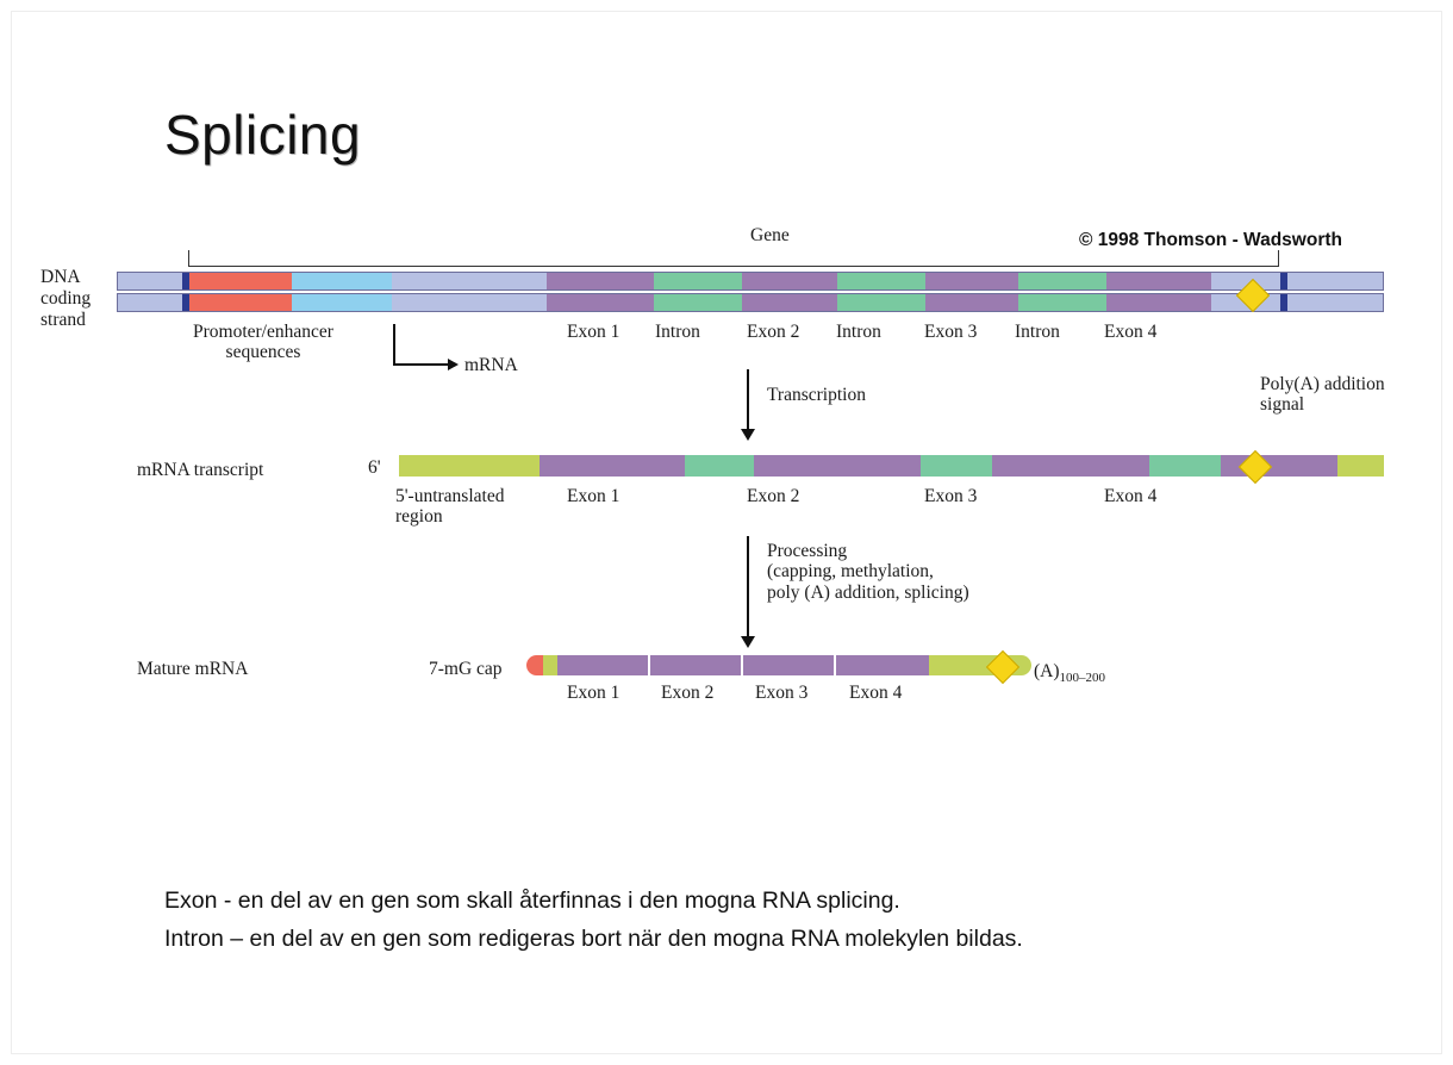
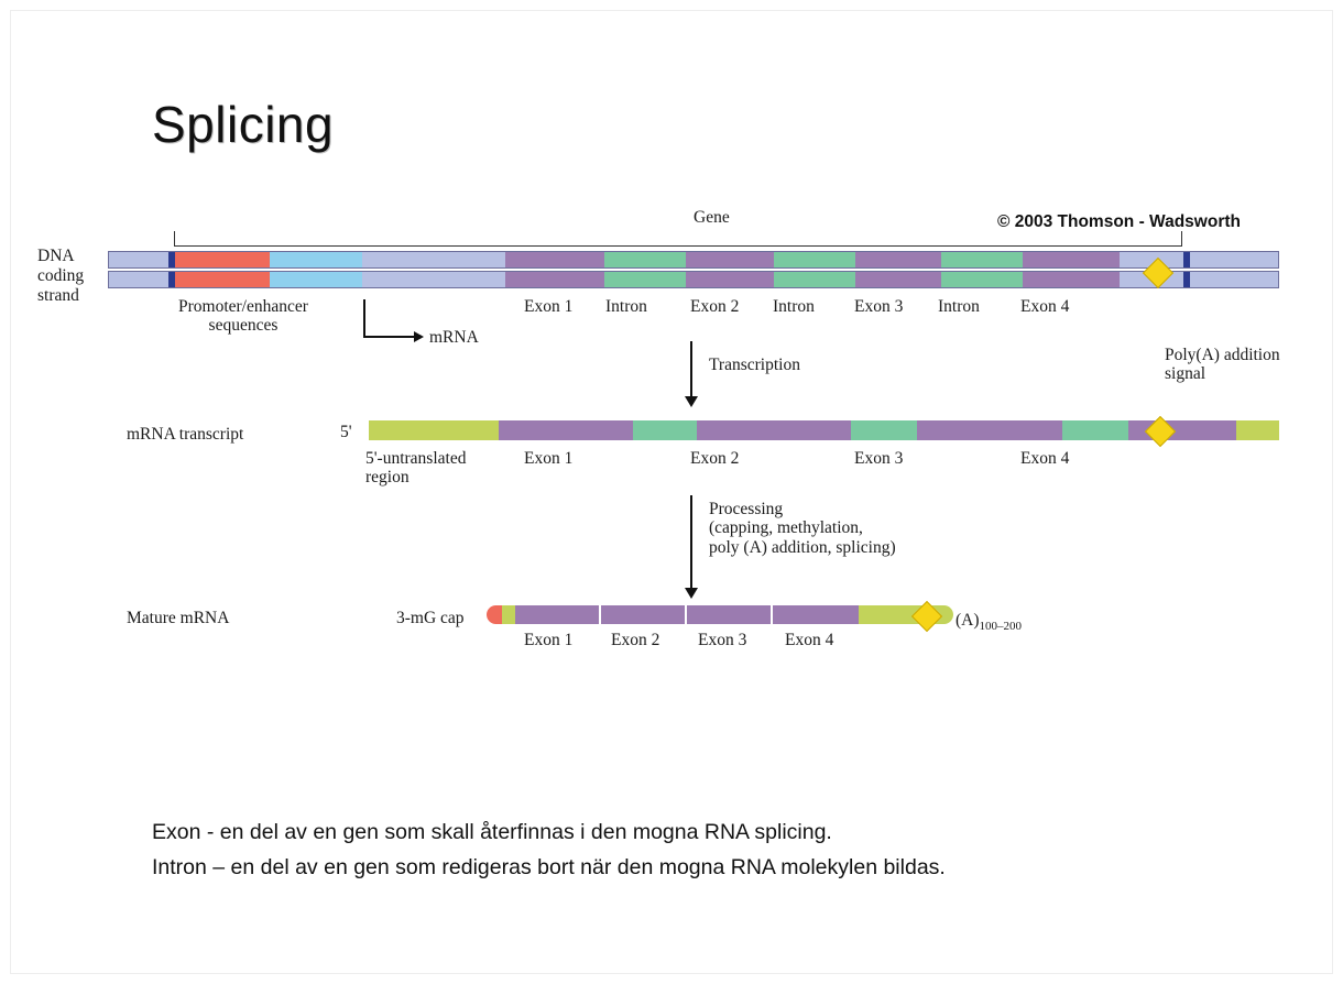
  Splicing
- © 1998 Thomson - Wadsworth
+ © 2003 Thomson - Wadsworth
  DNA
  coding
  strand
  Gene
  Exon 1
  Intron
  Exon 2
  Intron
  Exon 3
  Intron
  Exon 4
  Promoter/enhancer
  sequences
  mRNA
  Poly(A) addition
  signal
  Transcription
  mRNA transcript
- 6'
+ 5'
  5'-untranslated
  region
  Exon 1
  Exon 2
  Exon 3
  Exon 4
  Processing
  (capping, methylation,
  poly (A) addition, splicing)
  Mature mRNA
- 7-mG cap
+ 3-mG cap
  (A)100–200
  Exon 1
  Exon 2
  Exon 3
  Exon 4
  Exon - en del av en gen som skall återfinnas i den mogna RNA splicing.
  Intron – en del av en gen som redigeras bort när den mogna RNA molekylen bildas.
